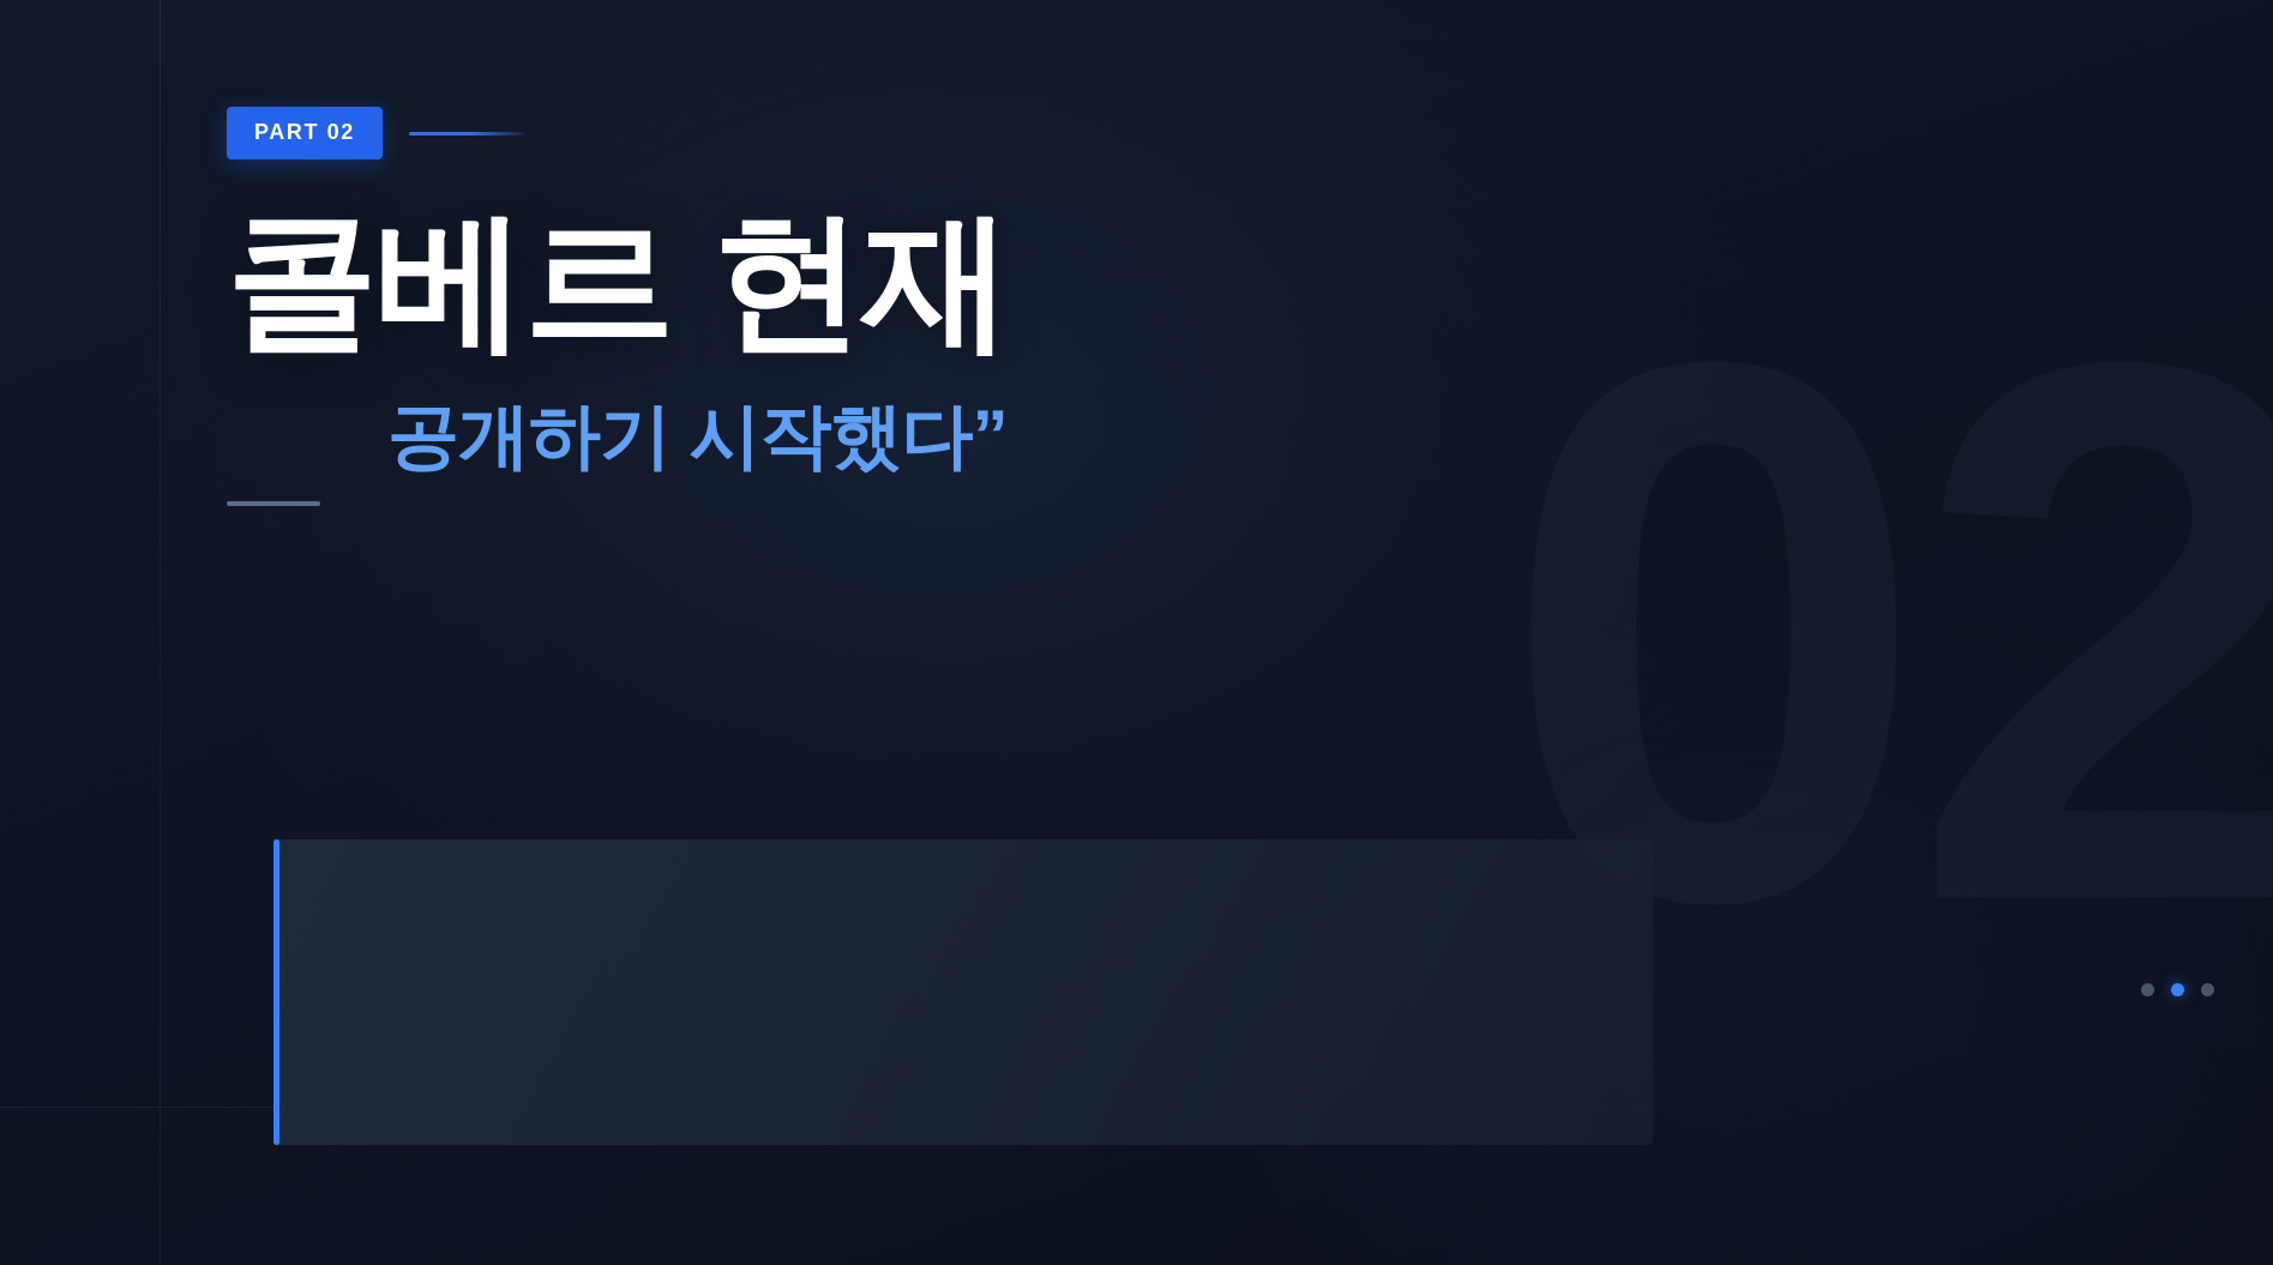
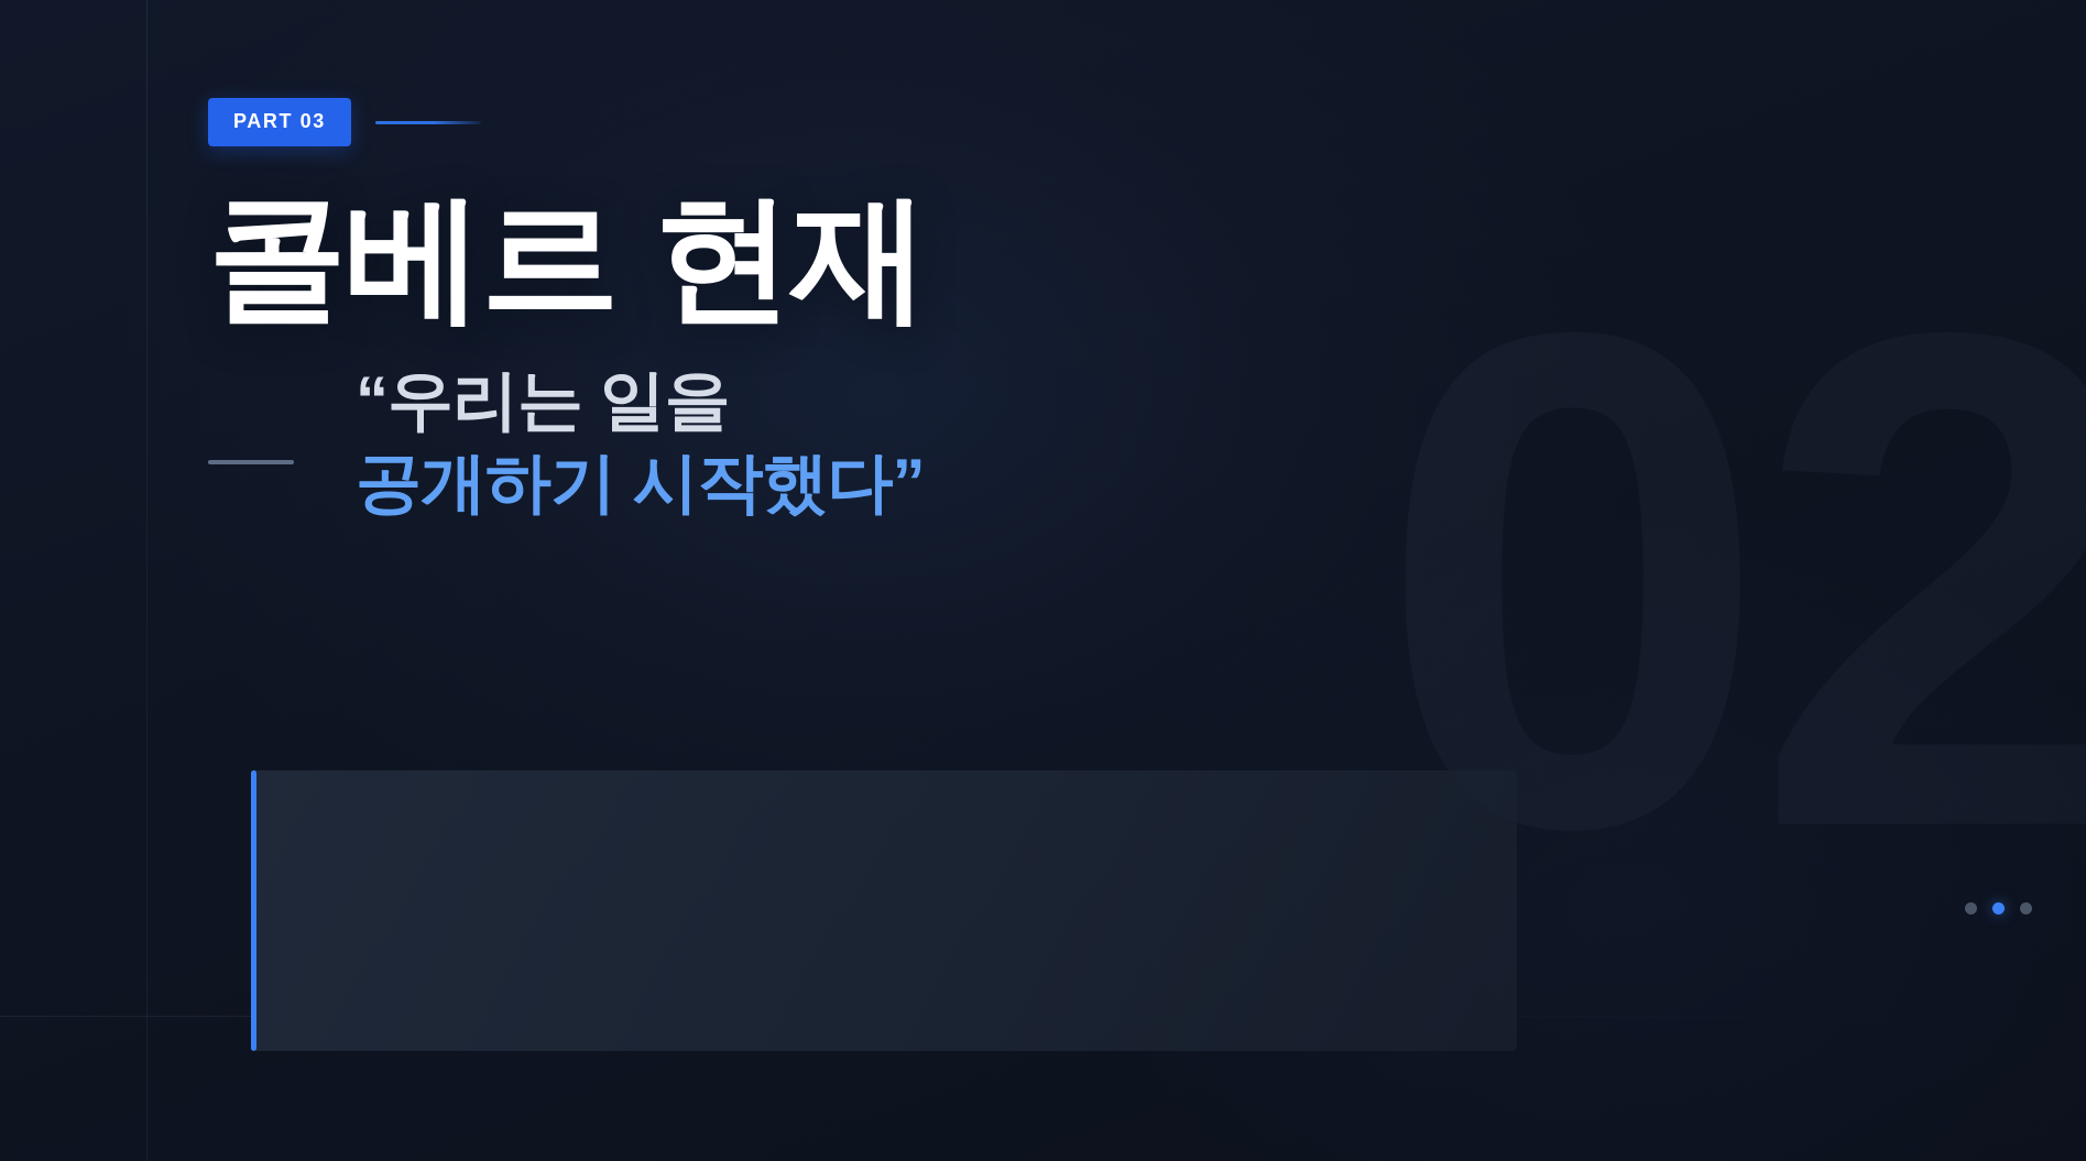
  02
- PART 02
+ PART 03
  콜베르 현재
+ “우리는 일을
  공개하기 시작했다”
